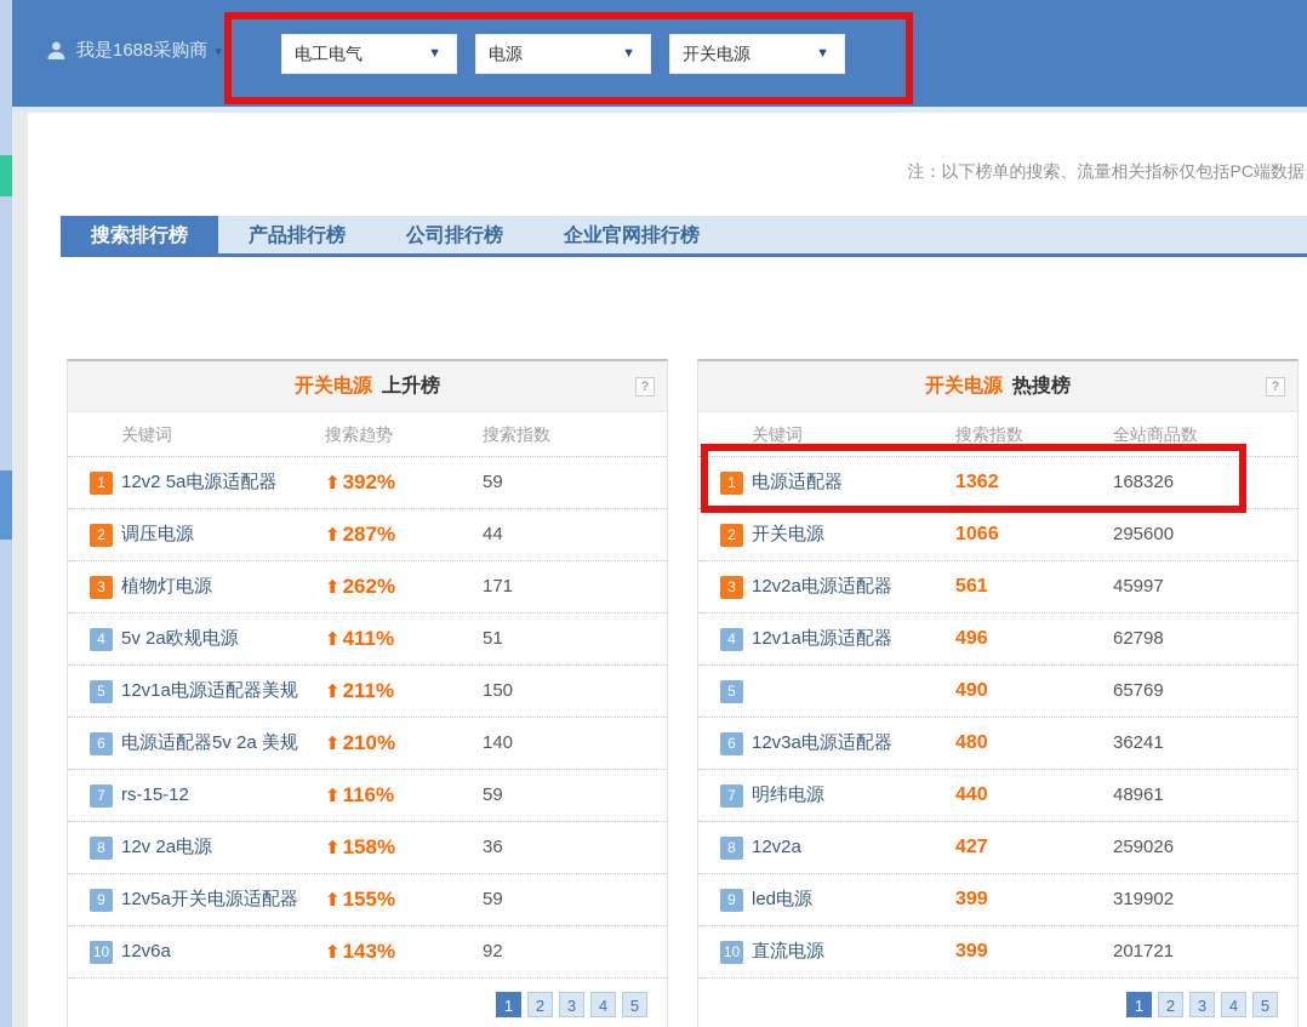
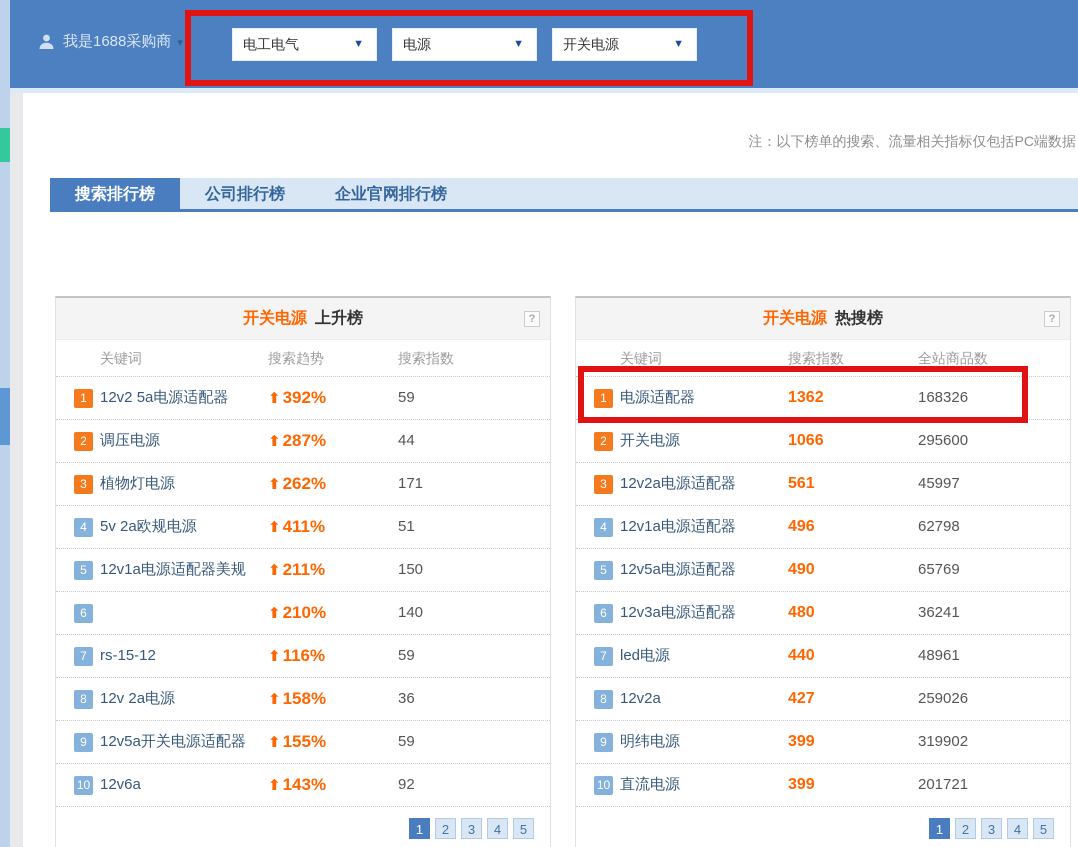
  我是1688采购商 ▾
  电工电气
  ▼
  电源
  ▼
  开关电源
  ▼
  注：以下榜单的搜索、流量相关指标仅包括PC端数据
  搜索排行榜
- 产品排行榜
  公司排行榜
  企业官网排行榜
  开关电源 上升榜
  ?
  关键词
  搜索趋势
  搜索指数
  1
  12v2 5a电源适配器
  ⬆392%
  59
  2
  调压电源
  ⬆287%
  44
  3
  植物灯电源
  ⬆262%
  171
  4
  5v 2a欧规电源
  ⬆411%
  51
  5
  12v1a电源适配器美规
  ⬆211%
  150
  6
- 电源适配器5v 2a 美规
  ⬆210%
  140
  7
  rs-15-12
  ⬆116%
  59
  8
  12v 2a电源
  ⬆158%
  36
  9
  12v5a开关电源适配器
  ⬆155%
  59
  10
  12v6a
  ⬆143%
  92
  1 2 3 4 5
  开关电源 热搜榜
  ?
  关键词
  搜索指数
  全站商品数
  1
  电源适配器
  1362
  168326
  2
  开关电源
  1066
  295600
  3
  12v2a电源适配器
  561
  45997
  4
  12v1a电源适配器
  496
  62798
  5
+ 12v5a电源适配器
  490
  65769
  6
  12v3a电源适配器
  480
  36241
  7
- 明纬电源
+ led电源
  440
  48961
  8
  12v2a
  427
  259026
  9
- led电源
+ 明纬电源
  399
  319902
  10
  直流电源
  399
  201721
  1 2 3 4 5
